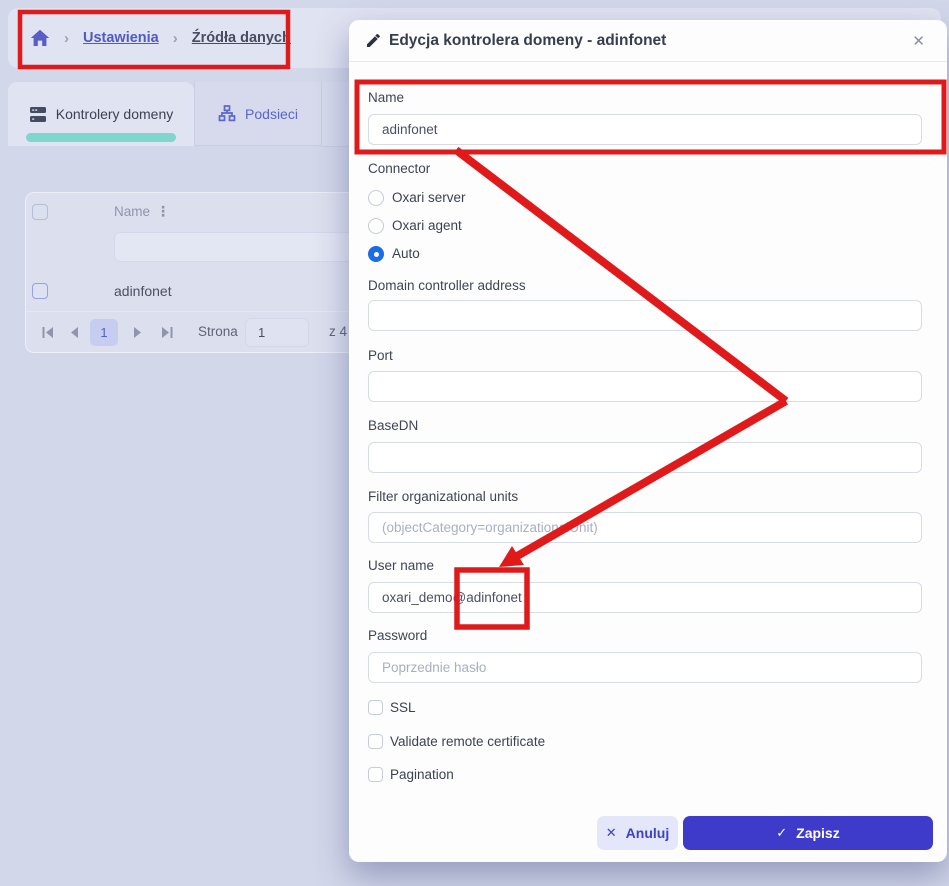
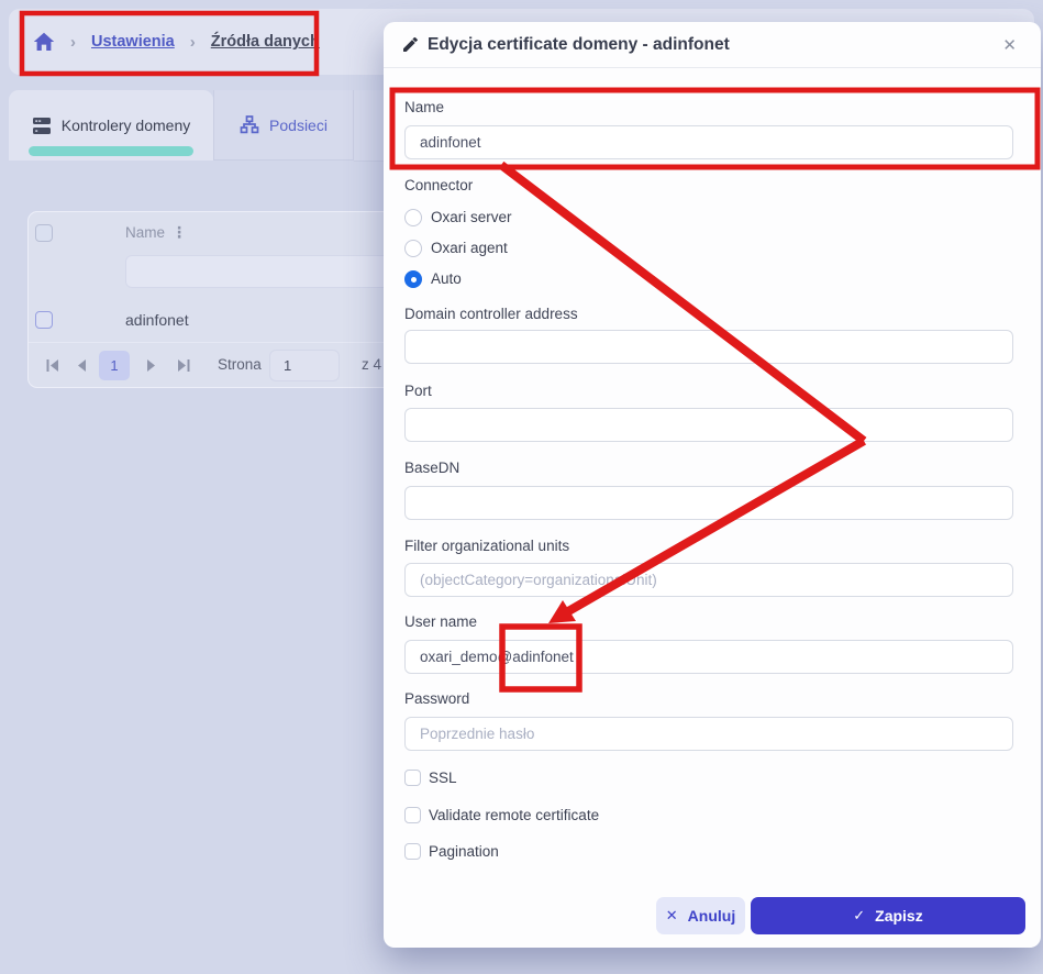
  ›
  Ustawienia
  ›
  Źródła danyc
  Kontrolery domeny
  Podsieci
  Name
  ⋮
  adinfonet
  1
  Strona
  1
  z 4
- Edycja kontrolera domeny - adinfonet
+ Edycja certificate domeny - adinfonet
  ✕
  Name
  adinfonet
  Connector
  Oxari server
  Oxari agent
  Auto
  Domain controller address
  Port
  BaseDN
  Filter organizational units
  (objectCategory=organizationnit)
  User name
  oxari_demoadinfonet
  Password
  Poprzednie hasło
  SSL
  Validate remote certificate
  Pagination
  ✕
  Anuluj
  ✓
  Zapisz
